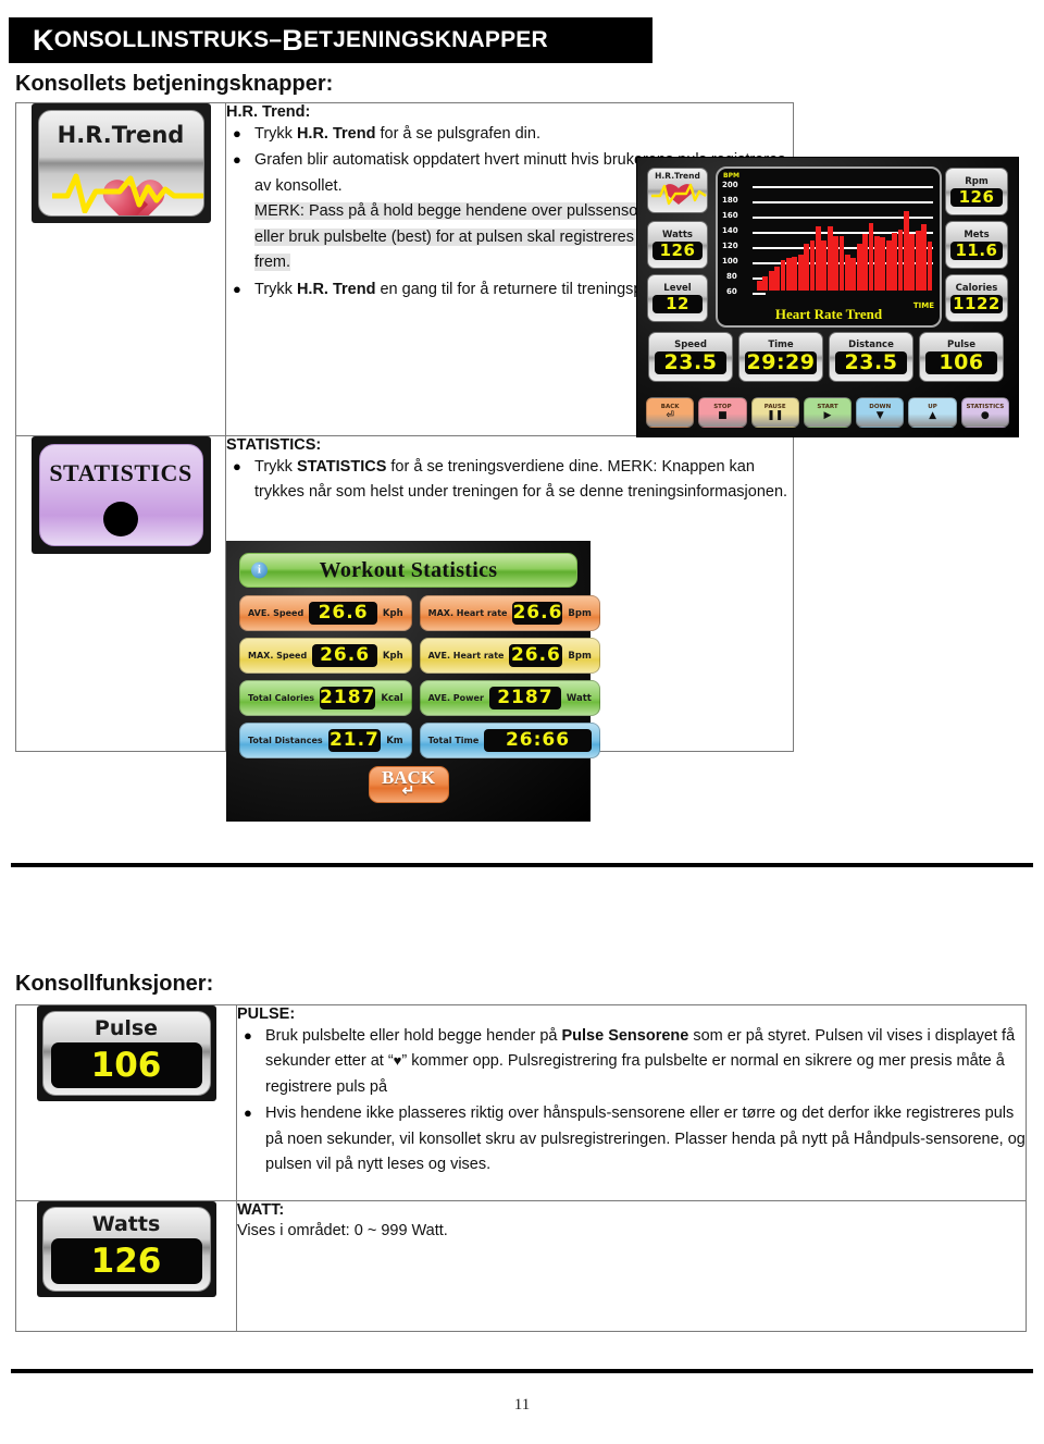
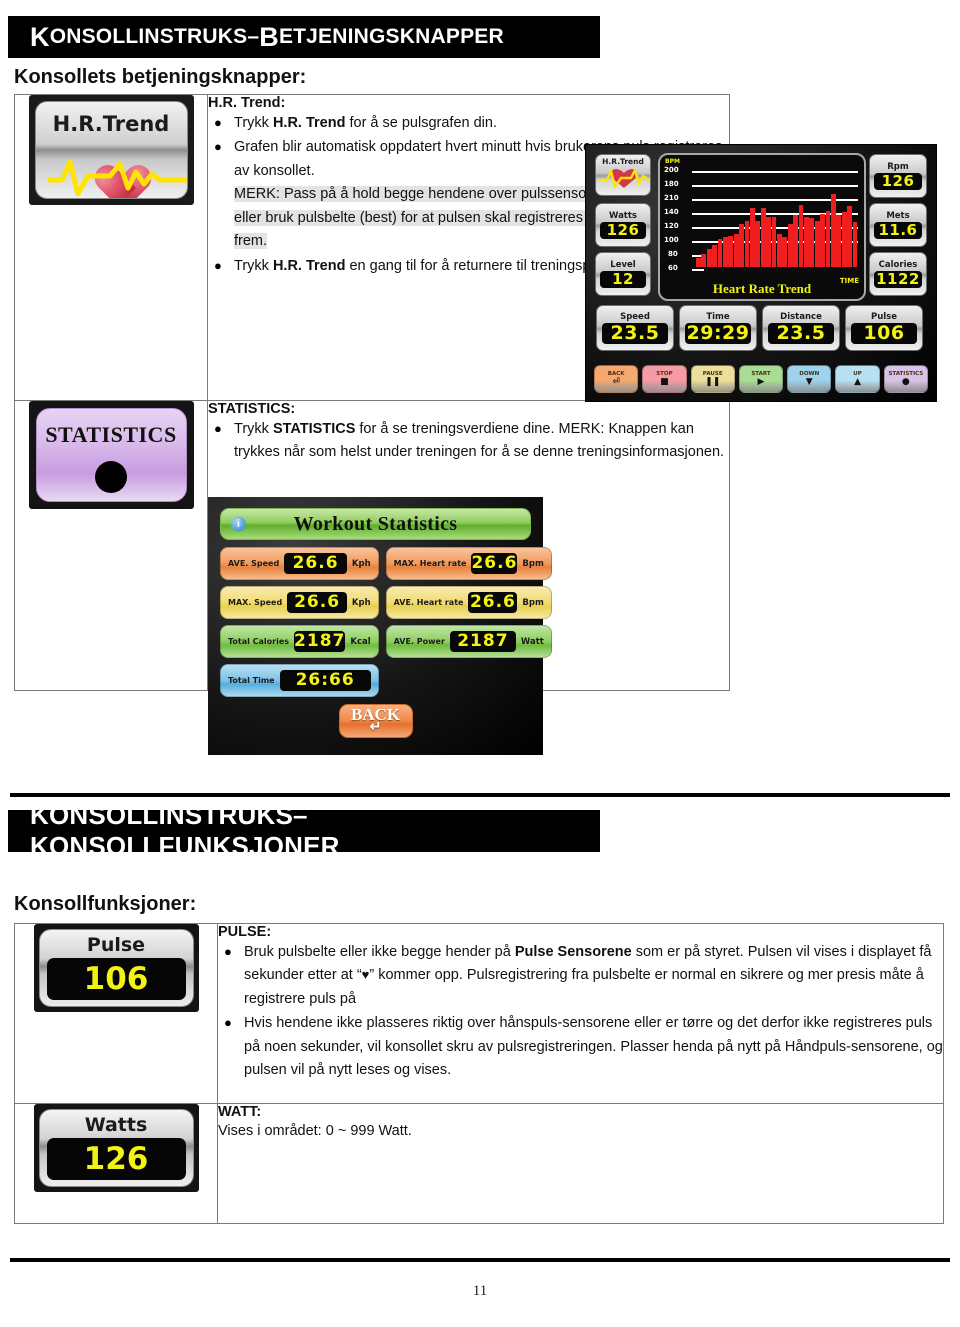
  K
  ONSOLLINSTRUKS
  –
  B
  ETJENINGSKNAPPER
  Konsollets betjeningsknapper:
  H.R.Trend	H.R. Trend: ● Trykk H.R. Trend for å se pulsgrafen din. ● Grafen blir automatisk oppdatert hvert minutt hvis bruk av konsollet. MERK: Pass på å hold begge hendene over pulssenso eller bruk pulsbelte (best) for at pulsen skal registreres frem. ● Trykk H.R. Trend en gang til for å returnere til trenings
  STATISTICS	STATISTICS: ● Trykk STATISTICS for å se treningsverdiene dine. MERK: Knappen kan trykkes når som helst under treningen for å se denne treningsinformasjonen.
  H.R.Trend
  Watts
  126
  Level
  12
  Rpm
  126
  Mets
  11.6
  Calories
  1122
  200
  180
- 160
+ 210
  140
  120
  100
  80
  60
  TIME
  Heart Rate Trend
  Speed
  23.5
  Time
  29:29
  Distance
  23.5
  Pulse
  106
  ⏎
  ■
  ❚❚
  ▶
  ▼
  ▲
  ●
  i
  Workout Statistics
  AVE. Speed
  26.6
  Kph
  MAX. Heart rate
  26.6
  Bpm
  MAX. Speed
  26.6
  Kph
  AVE. Heart rate
  26.6
  Bpm
  Total Calories
  2187
  Kcal
  AVE. Power
  2187
  Watt
- Total Distances
- 21.7
- Km
  Total Time
  26:66
  BACK
  ↵
+ KONSOLLINSTRUKS– KONSOLLFUNKSJONER
  Konsollfunksjoner:
- Pulse 106	PULSE: ● Bruk pulsbelte eller hold begge hender på Pulse Sensorene som er på styret. Pulsen vil vises i displayet få sekunder etter at “♥” kommer opp. Pulsregistrering fra pulsbelte er normal en sikrere og mer presis måte å registrere puls på ● Hvis hendene ikke plasseres riktig over hånspuls-sensorene eller er tørre og det derfor ikke registreres puls på noen sekunder, vil konsollet skru av pulsregistreringen. Plasser henda på nytt på Håndpuls-sensorene, og pulsen vil på nytt leses og vises.
+ Pulse 106	PULSE: ● Bruk pulsbelte eller ikke begge hender på Pulse Sensorene som er på styret. Pulsen vil vises i displayet få sekunder etter at “♥” kommer opp. Pulsregistrering fra pulsbelte er normal en sikrere og mer presis måte å registrere puls på ● Hvis hendene ikke plasseres riktig over hånspuls-sensorene eller er tørre og det derfor ikke registreres puls på noen sekunder, vil konsollet skru av pulsregistreringen. Plasser henda på nytt på Håndpuls-sensorene, og pulsen vil på nytt leses og vises.
  Watts 126	WATT: Vises i området: 0 ~ 999 Watt.
  11
